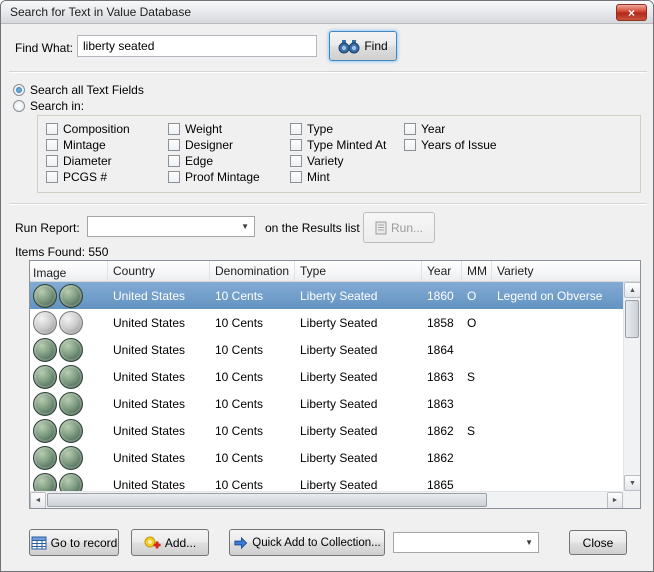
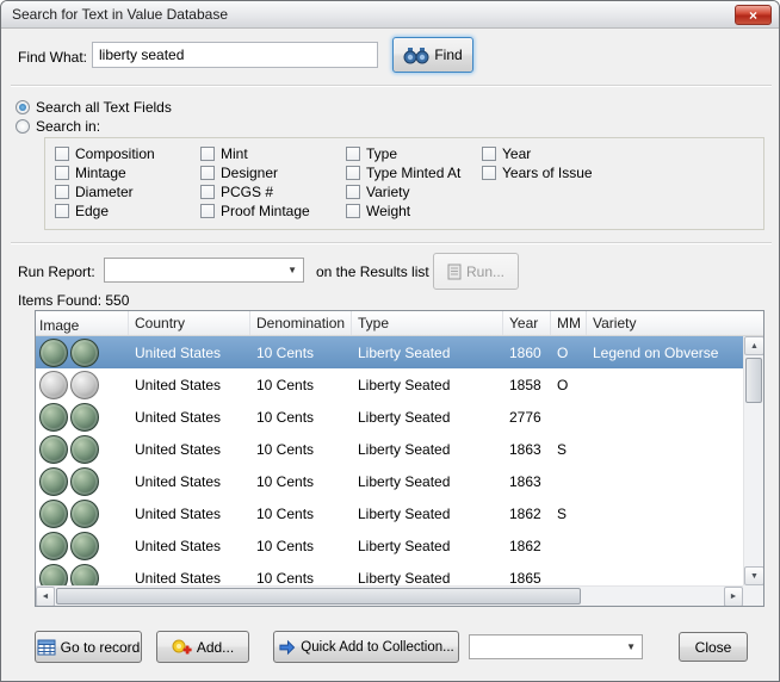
  Search for Text in Value Database
  ×
  Find What:
  liberty seated
  Find
  Search all Text Fields
  Search in:
  Composition
  Mintage
  Diameter
- PCGS #
+ Edge
- Weight
+ Mint
  Designer
- Edge
+ PCGS #
  Proof Mintage
  Type
  Type Minted At
  Variety
- Mint
+ Weight
  Year
  Years of Issue
  Run Report:
  ▼
  on the Results list
  Run...
  Items Found: 550
  Image
  Country
  Denomination
  Type
  Year
  MM
  Variety
  United States
  10 Cents
  Liberty Seated
  1860
  O
  Legend on Obverse
  United States
  10 Cents
  Liberty Seated
  1858
  O
  United States
  10 Cents
  Liberty Seated
- 1864
+ 2776
  United States
  10 Cents
  Liberty Seated
  1863
  S
  United States
  10 Cents
  Liberty Seated
  1863
  United States
  10 Cents
  Liberty Seated
  1862
  S
  United States
  10 Cents
  Liberty Seated
  1862
  United States
  10 Cents
  Liberty Seated
  1865
  Go to record
  Add...
  Quick Add to Collection...
  ▼
  Close
